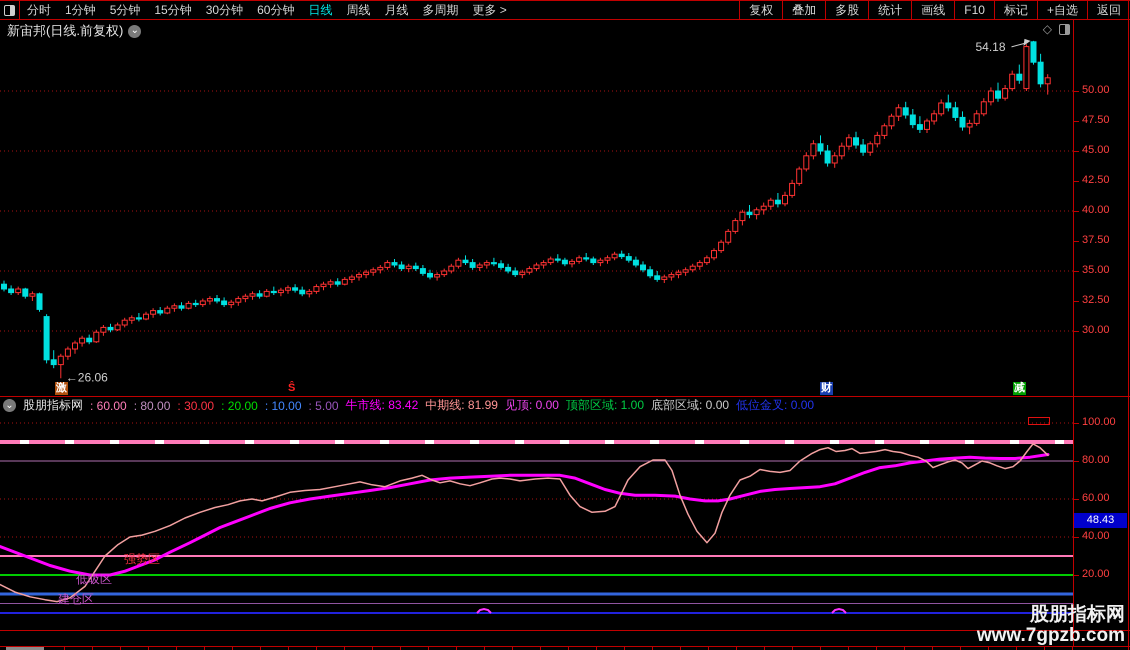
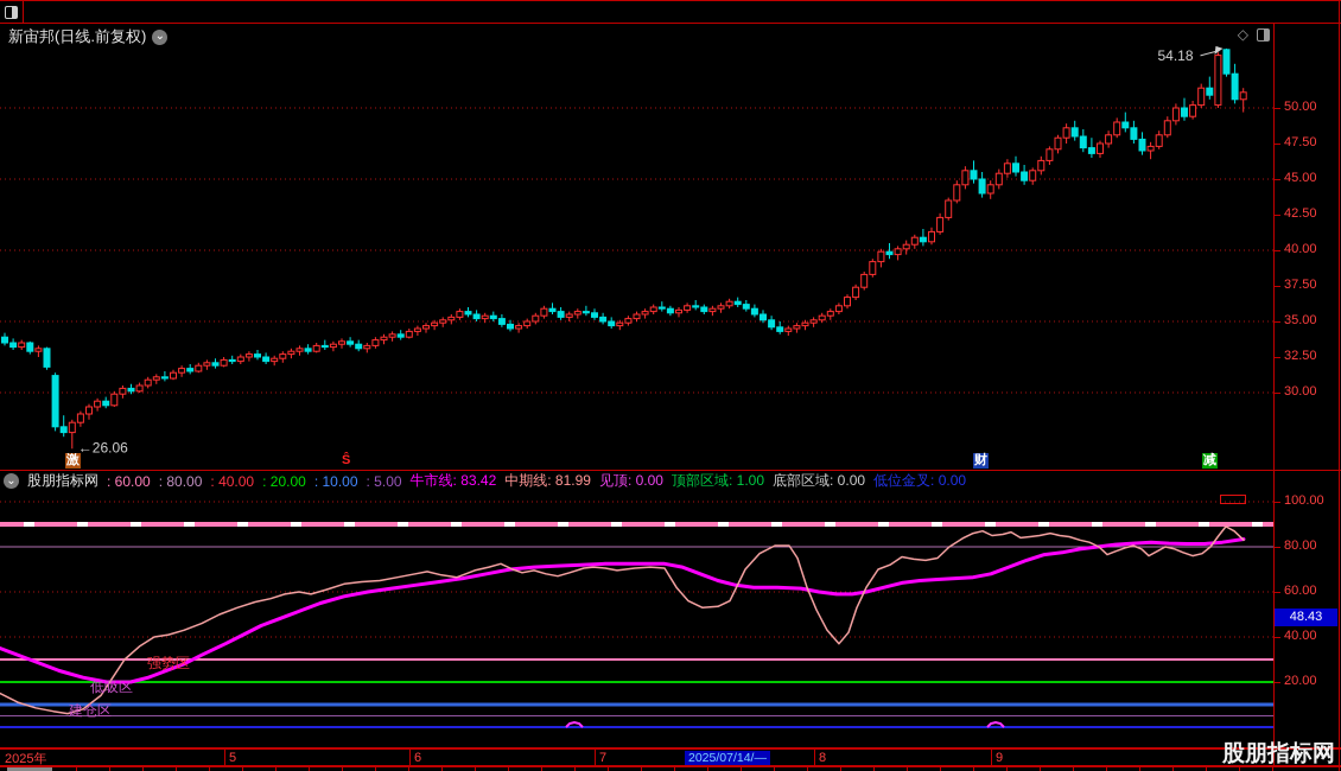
- 分时
- 1分钟
- 5分钟
- 15分钟
- 30分钟
- 60分钟
- 日线
- 周线
- 月线
- 多周期
- 更多 >
- 复权
- 叠加
- 多股
- 统计
- 画线
- F10
- 标记
- +自选
- 返回
  新宙邦(日线.前复权)
  ⌄
  ◇
  ←26.06
  54.18
  激
  Ŝ
  财
  减
  ⌄
  股朋指标网
  : 60.00
  : 80.00
- : 30.00
+ : 40.00
  : 20.00
  : 10.00
  : 5.00
  牛市线: 83.42
  中期线: 81.99
  见顶: 0.00
  顶部区域: 1.00
  底部区域: 0.00
  低位金叉: 0.00
  强势区
  低吸区
  建仓区
  50.00
  47.50
  45.00
  42.50
  40.00
  37.50
  35.00
  32.50
  30.00
  100.00
  80.00
  60.00
  40.00
  20.00
  48.43
+ 2025年
+ 2025/07/14/—
+ 5
+ 6
+ 7
+ 8
+ 9
  股朋指标网
- www.7gpzb.com
